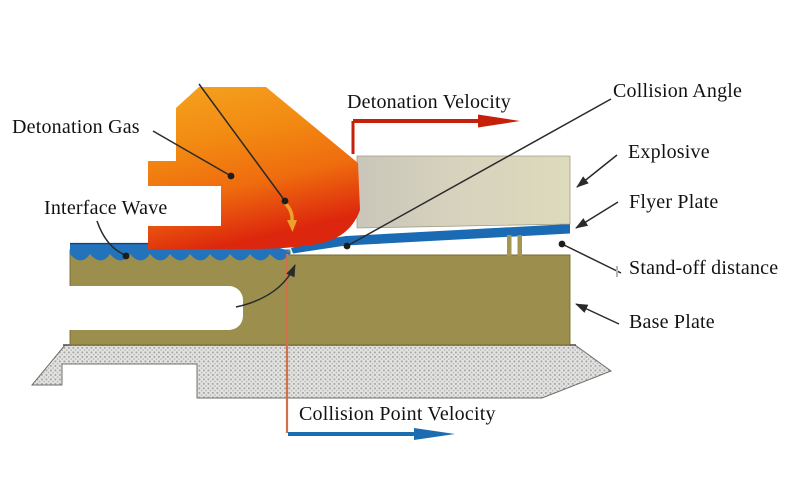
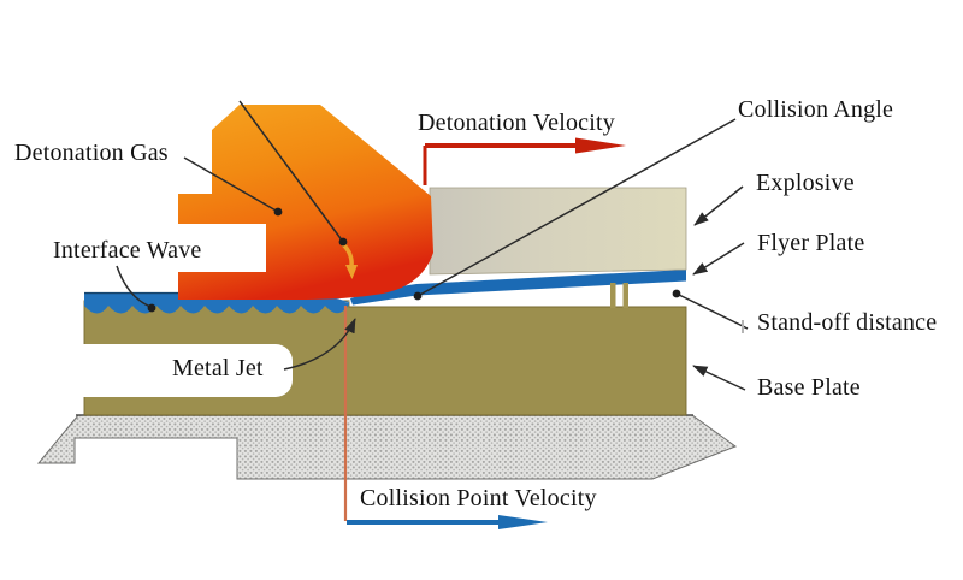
  Detonation Gas
  Interface Wave
+ Metal Jet
  Detonation Velocity
  Collision Angle
  Explosive
  Flyer Plate
  Stand-off distance
  Base Plate
  Collision Point Velocity
